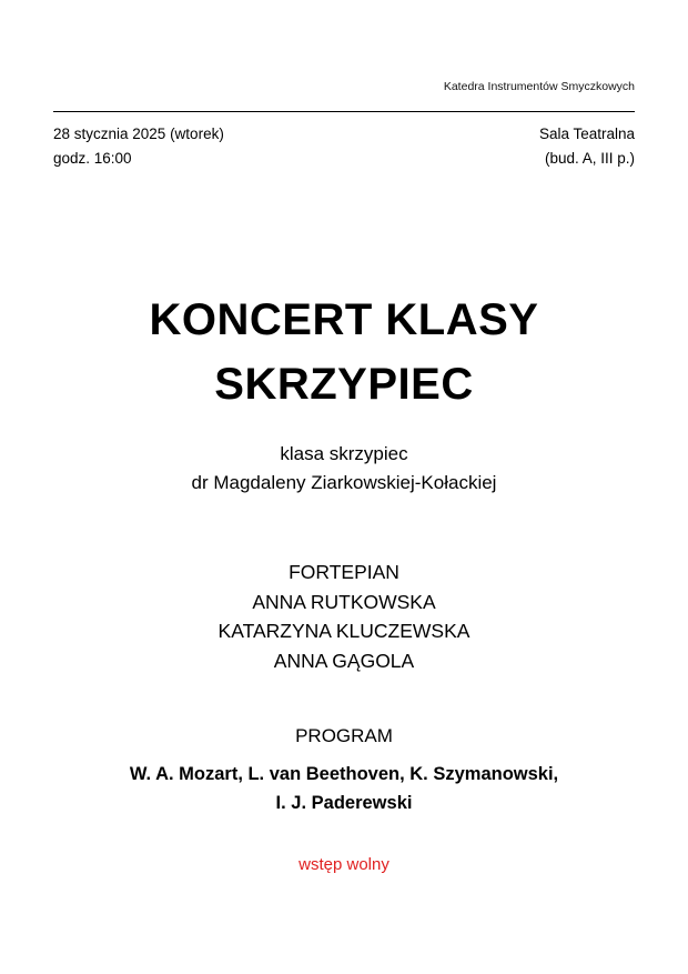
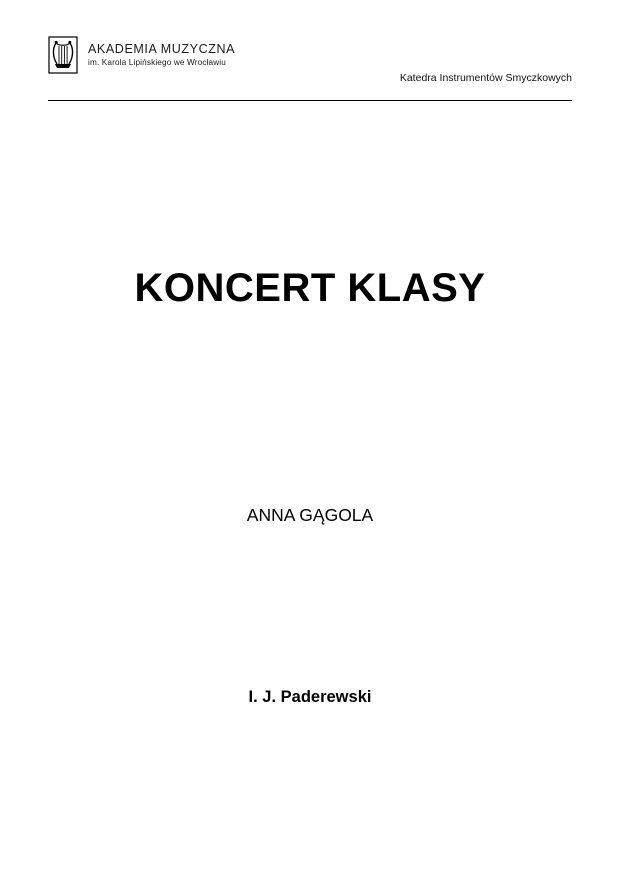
+ AKADEMIA MUZYCZNA
+ im. Karola Lipińskiego we Wrocławiu
  Katedra Instrumentów Smyczkowych
- 28 stycznia 2025 (wtorek)
- godz. 16:00
- Sala Teatralna
- (bud. A, III p.)
  KONCERT KLASY
- SKRZYPIEC
- klasa skrzypiec
- dr Magdaleny Ziarkowskiej-Kołackiej
- FORTEPIAN
- ANNA RUTKOWSKA
- KATARZYNA KLUCZEWSKA
  ANNA GĄGOLA
- PROGRAM
- W. A. Mozart, L. van Beethoven, K. Szymanowski,
  I. J. Paderewski
- wstęp wolny
